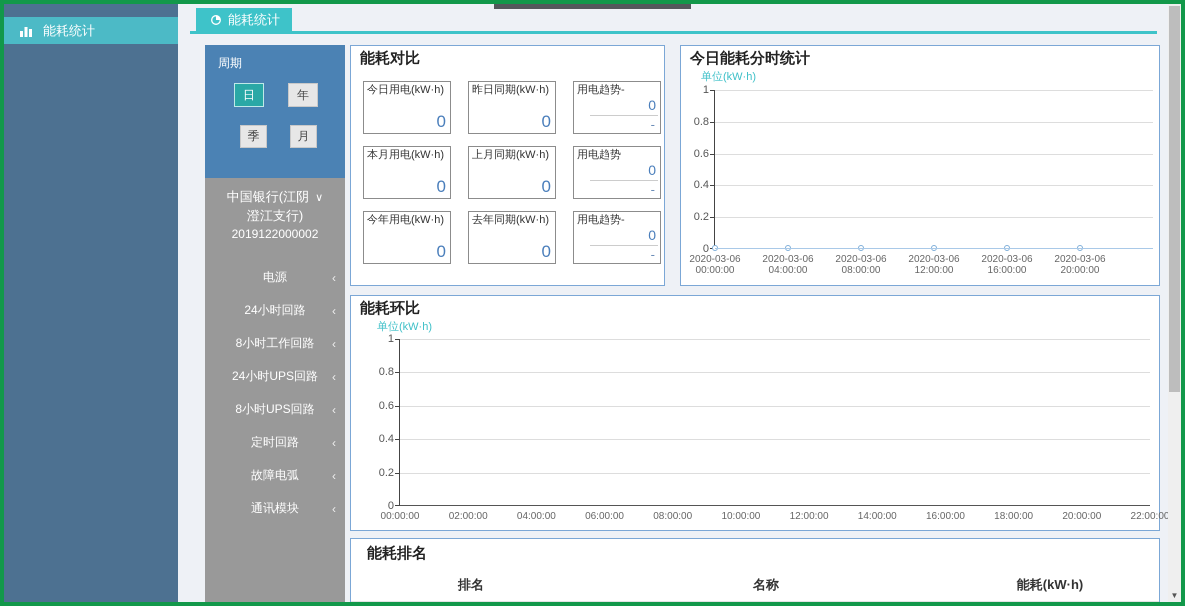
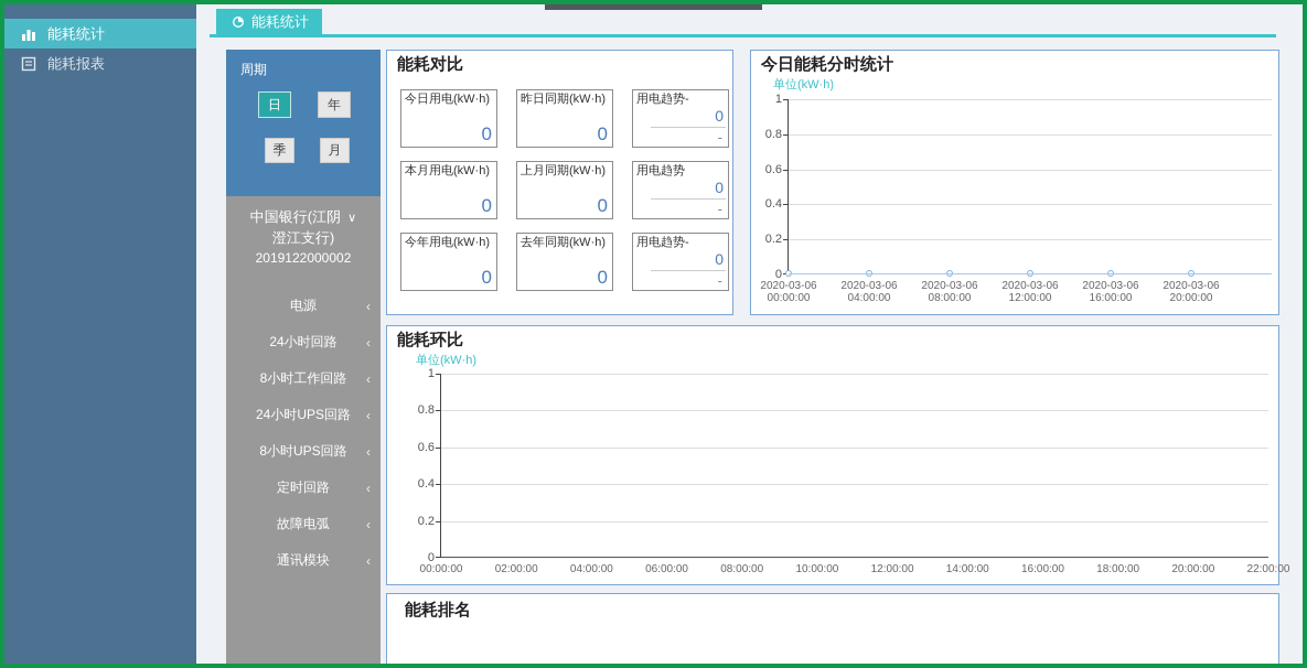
  能耗统计
+ 能耗报表
  能耗统计
  周期
  日
  年
  季
  月
  中国银行(江阴 ∨
  澄江支行)
  2019122000002
  电源
  ‹
  24小时回路
  ‹
  8小时工作回路
  ‹
  24小时UPS回路
  ‹
  8小时UPS回路
  ‹
  定时回路
  ‹
  故障电弧
  ‹
  通讯模块
  ‹
  能耗对比
  今日用电(kW·h)
  0
  昨日同期(kW·h)
  0
  用电趋势-
  0
  -
  本月用电(kW·h)
  0
  上月同期(kW·h)
  0
  用电趋势
  0
  -
  今年用电(kW·h)
  0
  去年同期(kW·h)
  0
  用电趋势-
  0
  -
  今日能耗分时统计
  单位(kW·h)
  1
  0.8
  0.6
  0.4
  0.2
  0
  2020-03-06
  00:00:00
  2020-03-06
  04:00:00
  2020-03-06
  08:00:00
  2020-03-06
  12:00:00
  2020-03-06
  16:00:00
  2020-03-06
  20:00:00
  能耗环比
  单位(kW·h)
  1
  0.8
  0.6
  0.4
  0.2
  0
  00:00:00
  02:00:00
  04:00:00
  06:00:00
  08:00:00
  10:00:00
  12:00:00
  14:00:00
  16:00:00
  18:00:00
  20:00:00
  22:00:00
  能耗排名
- 排名
- 名称
- 能耗(kW·h)
- ▼
